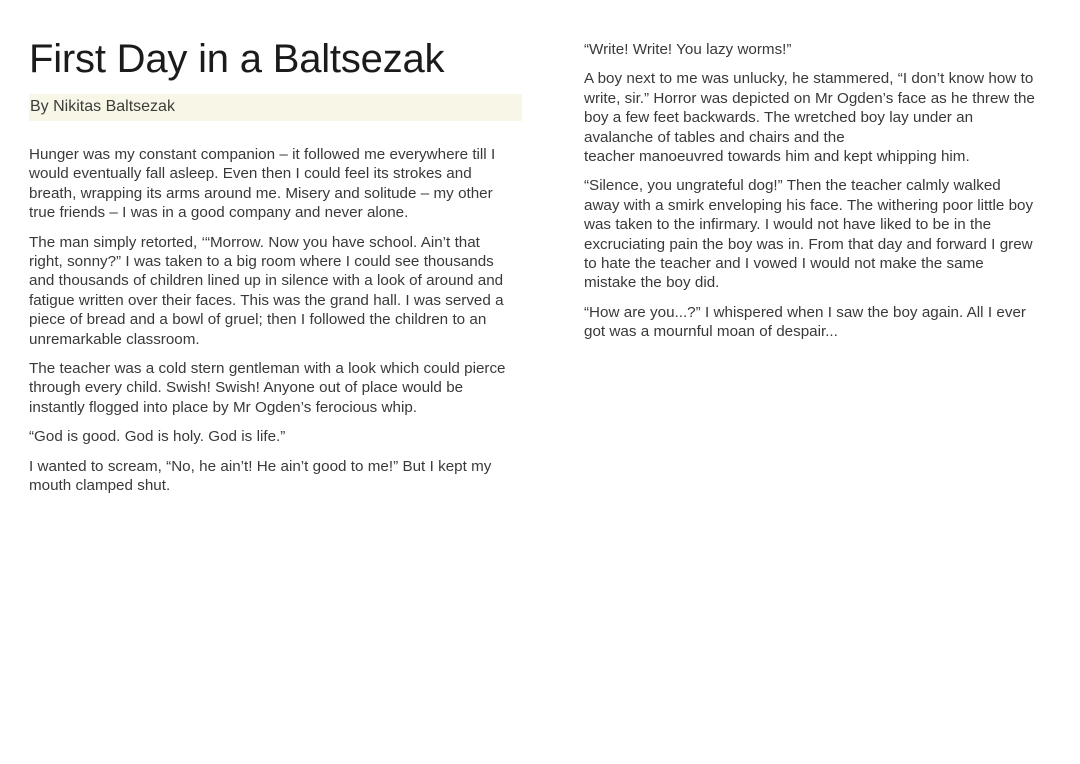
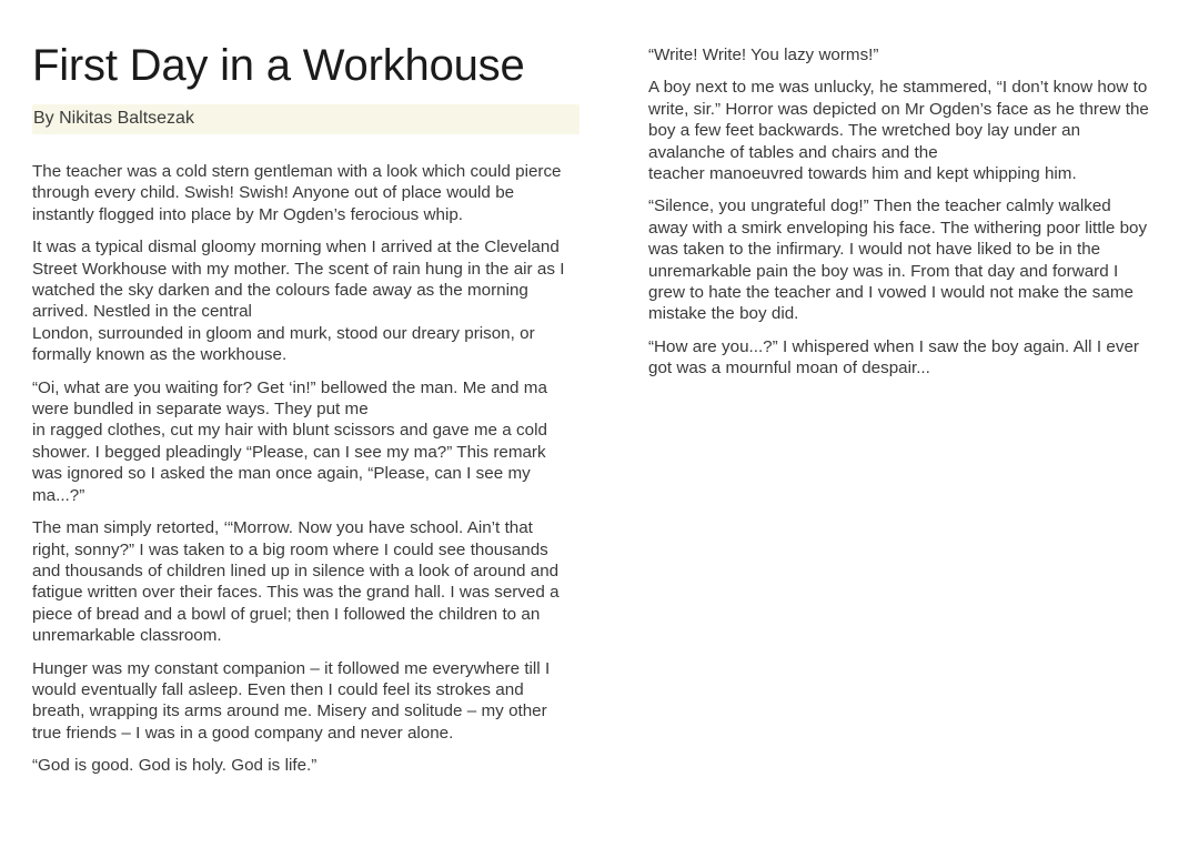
- First Day in a Baltsezak
+ First Day in a Workhouse
  By Nikitas Baltsezak
- Hunger was my constant companion – it followed me everywhere till I would eventually fall asleep. Even then I could feel its strokes and breath, wrapping its arms around me. Misery and solitude – my other true friends – I was in a good company and never alone.
+ The teacher was a cold stern gentleman with a look which could pierce through every child. Swish! Swish! Anyone out of place would be instantly flogged into place by Mr Ogden’s ferocious whip.
+ It was a typical dismal gloomy morning when I arrived at the Cleveland Street Workhouse with my mother. The scent of rain hung in the air as I watched the sky darken and the colours fade away as the morning arrived. Nestled in the central
+ London, surrounded in gloom and murk, stood our dreary prison, or formally known as the workhouse.
+ “Oi, what are you waiting for? Get ‘in!” bellowed the man. Me and ma were bundled in separate ways. They put me
+ in ragged clothes, cut my hair with blunt scissors and gave me a cold shower. I begged pleadingly “Please, can I see my ma?” This remark was ignored so I asked the man once again, “Please, can I see my ma...?”
  The man simply retorted, ‘“Morrow. Now you have school. Ain’t that right, sonny?” I was taken to a big room where I could see thousands and thousands of children lined up in silence with a look of around and fatigue written over their faces. This was the grand hall. I was served a piece of bread and a bowl of gruel; then I followed the children to an unremarkable classroom.
- The teacher was a cold stern gentleman with a look which could pierce through every child. Swish! Swish! Anyone out of place would be instantly flogged into place by Mr Ogden’s ferocious whip.
+ Hunger was my constant companion – it followed me everywhere till I would eventually fall asleep. Even then I could feel its strokes and breath, wrapping its arms around me. Misery and solitude – my other true friends – I was in a good company and never alone.
  “God is good. God is holy. God is life.”
- I wanted to scream, “No, he ain’t! He ain’t good to me!” But I kept my mouth clamped shut.
  “Write! Write! You lazy worms!”
  A boy next to me was unlucky, he stammered, “I don’t know how to write, sir.” Horror was depicted on Mr Ogden’s face as he threw the boy a few feet backwards. The wretched boy lay under an avalanche of tables and chairs and the
  teacher manoeuvred towards him and kept whipping him.
- “Silence, you ungrateful dog!” Then the teacher calmly walked away with a smirk enveloping his face. The withering poor little boy was taken to the infirmary. I would not have liked to be in the excruciating pain the boy was in. From that day and forward I grew to hate the teacher and I vowed I would not make the same mistake the boy did.
+ “Silence, you ungrateful dog!” Then the teacher calmly walked away with a smirk enveloping his face. The withering poor little boy was taken to the infirmary. I would not have liked to be in the unremarkable pain the boy was in. From that day and forward I grew to hate the teacher and I vowed I would not make the same mistake the boy did.
  “How are you...?” I whispered when I saw the boy again. All I ever got was a mournful moan of despair...
